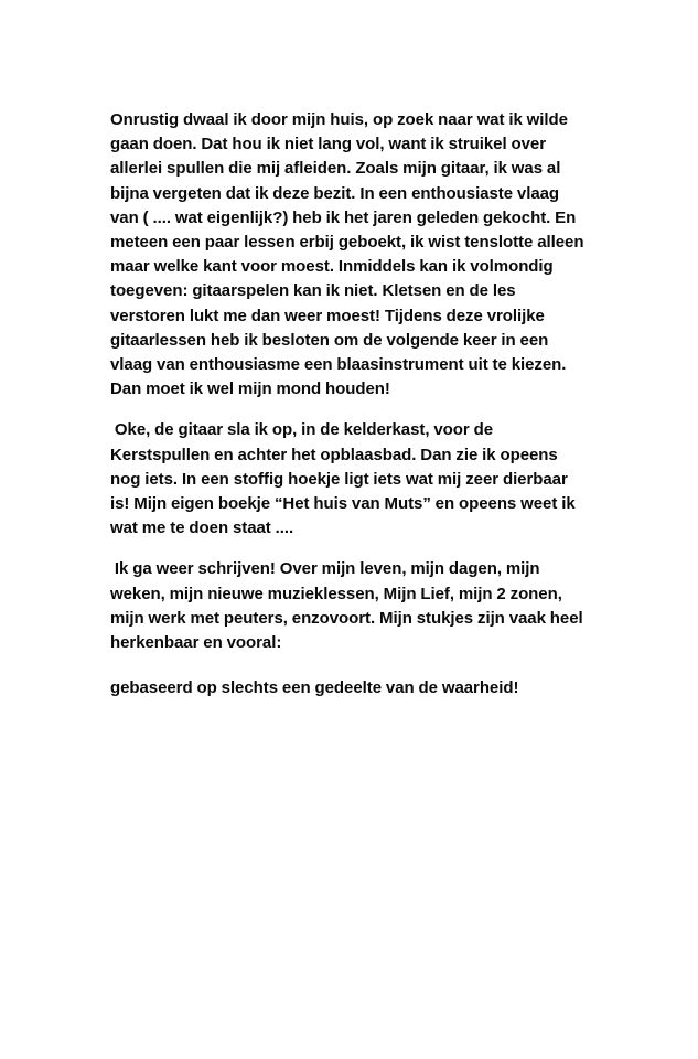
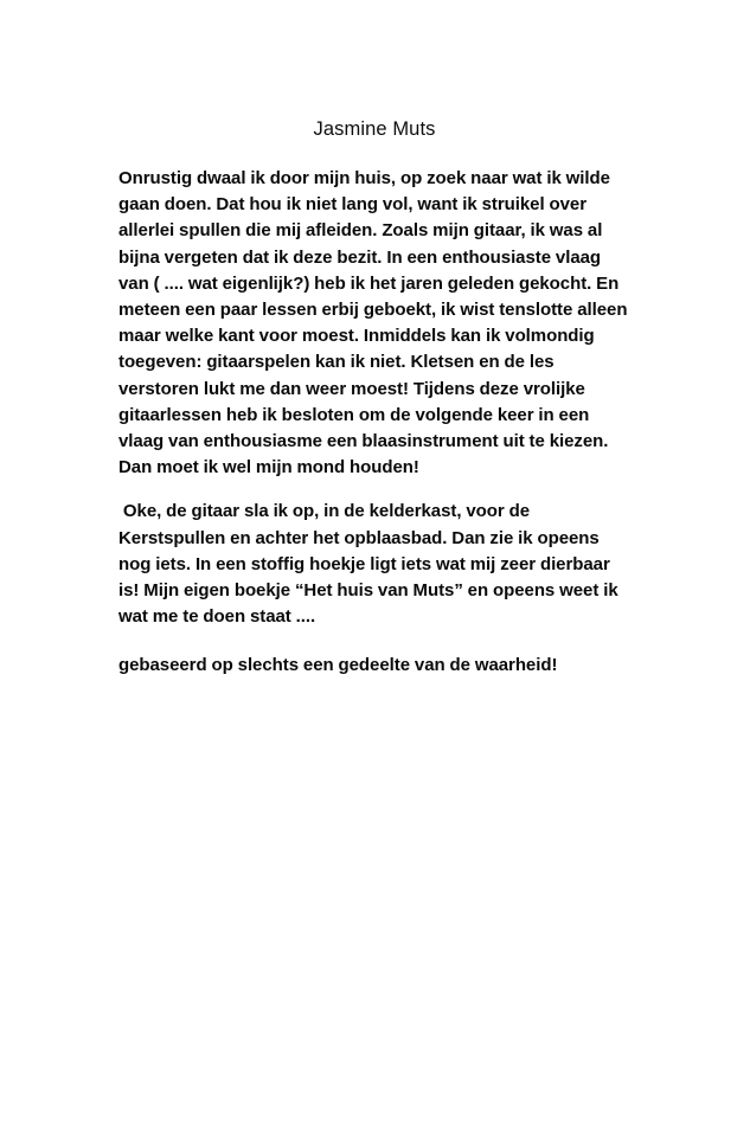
+ Jasmine Muts
  Onrustig dwaal ik door mijn huis, op zoek naar wat ik wilde gaan doen. Dat hou ik niet lang vol, want ik struikel over allerlei spullen die mij afleiden. Zoals mijn gitaar, ik was al bijna vergeten dat ik deze bezit. In een enthousiaste vlaag van ( .... wat eigenlijk?) heb ik het jaren geleden gekocht. En meteen een paar lessen erbij geboekt, ik wist tenslotte alleen maar welke kant voor moest. Inmiddels kan ik volmondig toegeven: gitaarspelen kan ik niet. Kletsen en de les verstoren lukt me dan weer moest! Tijdens deze vrolijke gitaarlessen heb ik besloten om de volgende keer in een vlaag van enthousiasme een blaasinstrument uit te kiezen. Dan moet ik wel mijn mond houden!
  Oke, de gitaar sla ik op, in de kelderkast, voor de Kerstspullen en achter het opblaasbad. Dan zie ik opeens nog iets. In een stoffig hoekje ligt iets wat mij zeer dierbaar is! Mijn eigen boekje “Het huis van Muts” en opeens weet ik wat me te doen staat ....
- Ik ga weer schrijven! Over mijn leven, mijn dagen, mijn weken, mijn nieuwe muzieklessen, Mijn Lief, mijn 2 zonen, mijn werk met peuters, enzovoort. Mijn stukjes zijn vaak heel herkenbaar en vooral:
  gebaseerd op slechts een gedeelte van de waarheid!
